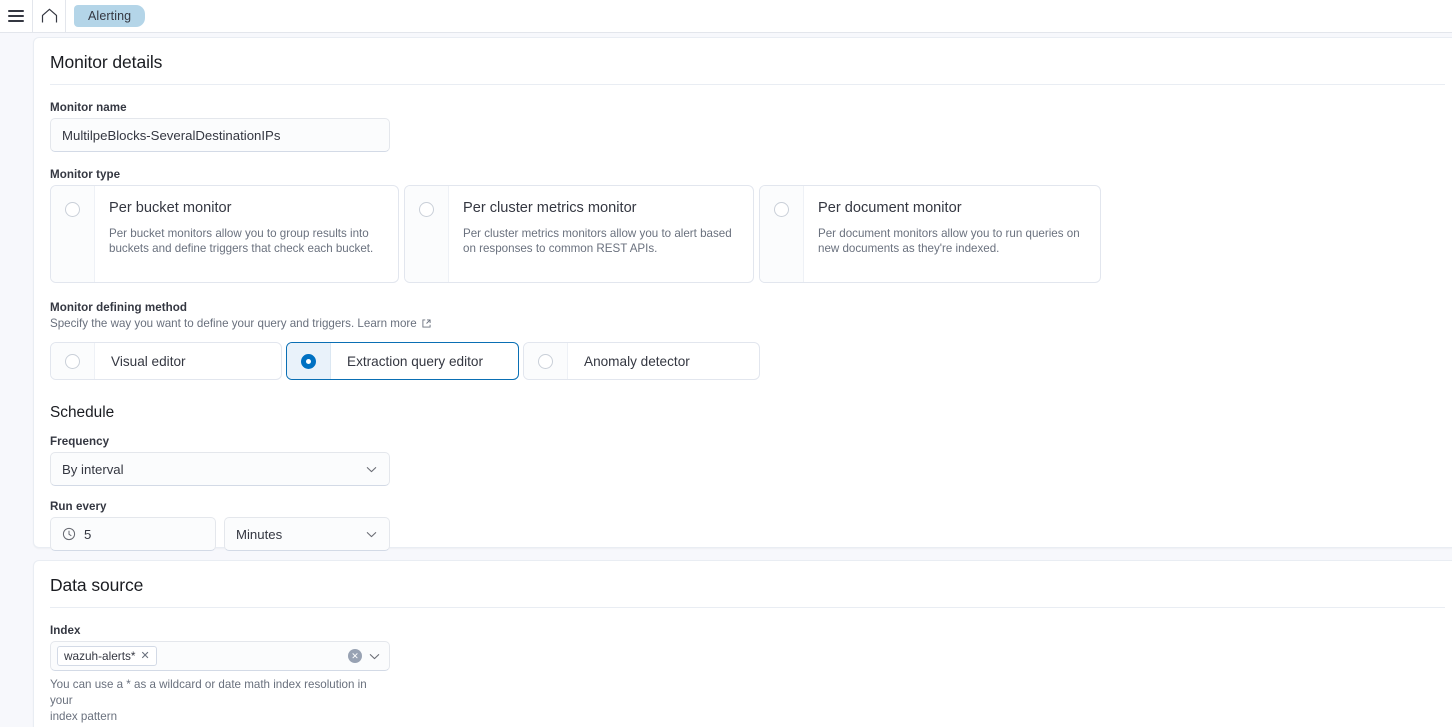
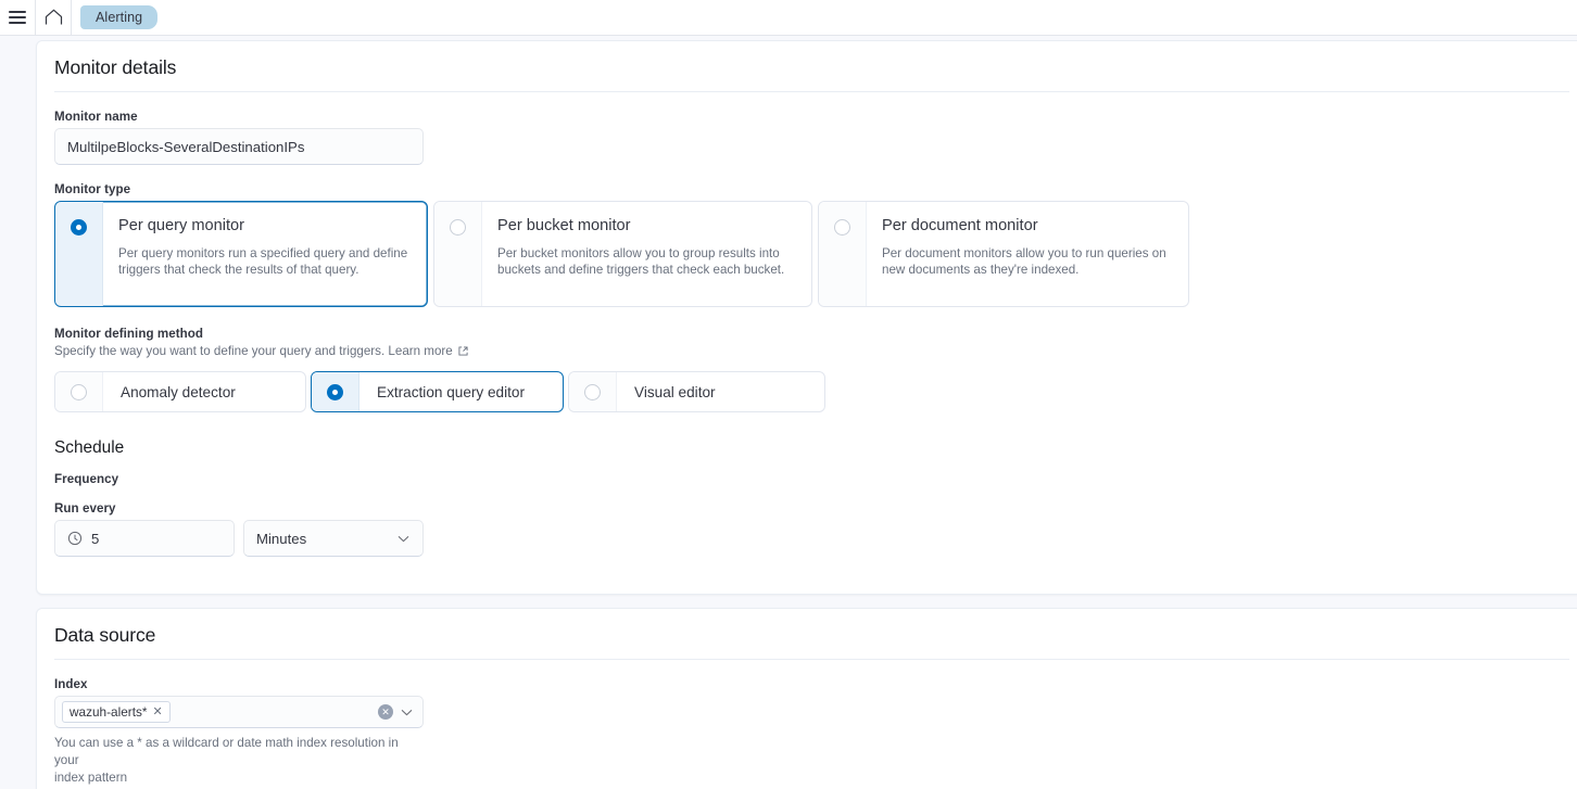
  Alerting
  Monitor details
  Monitor name
  MultilpeBlocks-SeveralDestinationIPs
  Monitor type
+ Per query monitor
+ Per query monitors run a specified query and define triggers that check the results of that query.
  Per bucket monitor
  Per bucket monitors allow you to group results into buckets and define triggers that check each bucket.
- Per cluster metrics monitor
- Per cluster metrics monitors allow you to alert based on responses to common REST APIs.
  Per document monitor
  Per document monitors allow you to run queries on new documents as they're indexed.
  Monitor defining method
  Specify the way you want to define your query and triggers. Learn more
- Visual editor
+ Anomaly detector
  Extraction query editor
- Anomaly detector
+ Visual editor
  Schedule
  Frequency
- By interval
  Run every
  5
  Minutes
  Data source
  Index
  wazuh-alerts*
  ✕
  ✕
  You can use a * as a wildcard or date math index resolution in your
  index pattern
